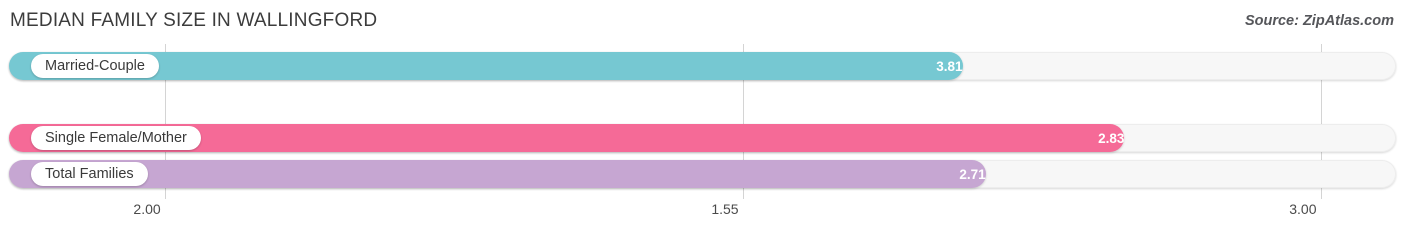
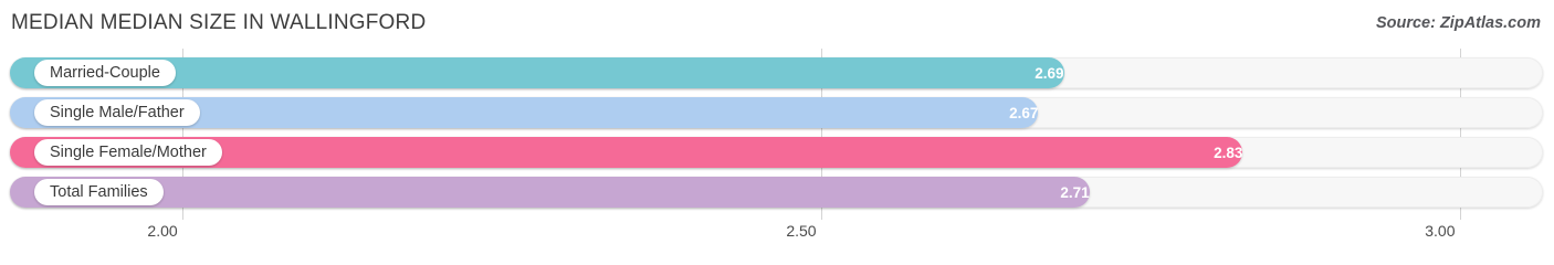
- MEDIAN FAMILY SIZE IN WALLINGFORD
+ MEDIAN MEDIAN SIZE IN WALLINGFORD
  Source: ZipAtlas.com
- 3.81
+ 2.69
  Married-Couple
+ 2.67
+ Single Male/Father
  2.83
  Single Female/Mother
  2.71
  Total Families
  2.00
- 1.55
+ 2.50
  3.00
